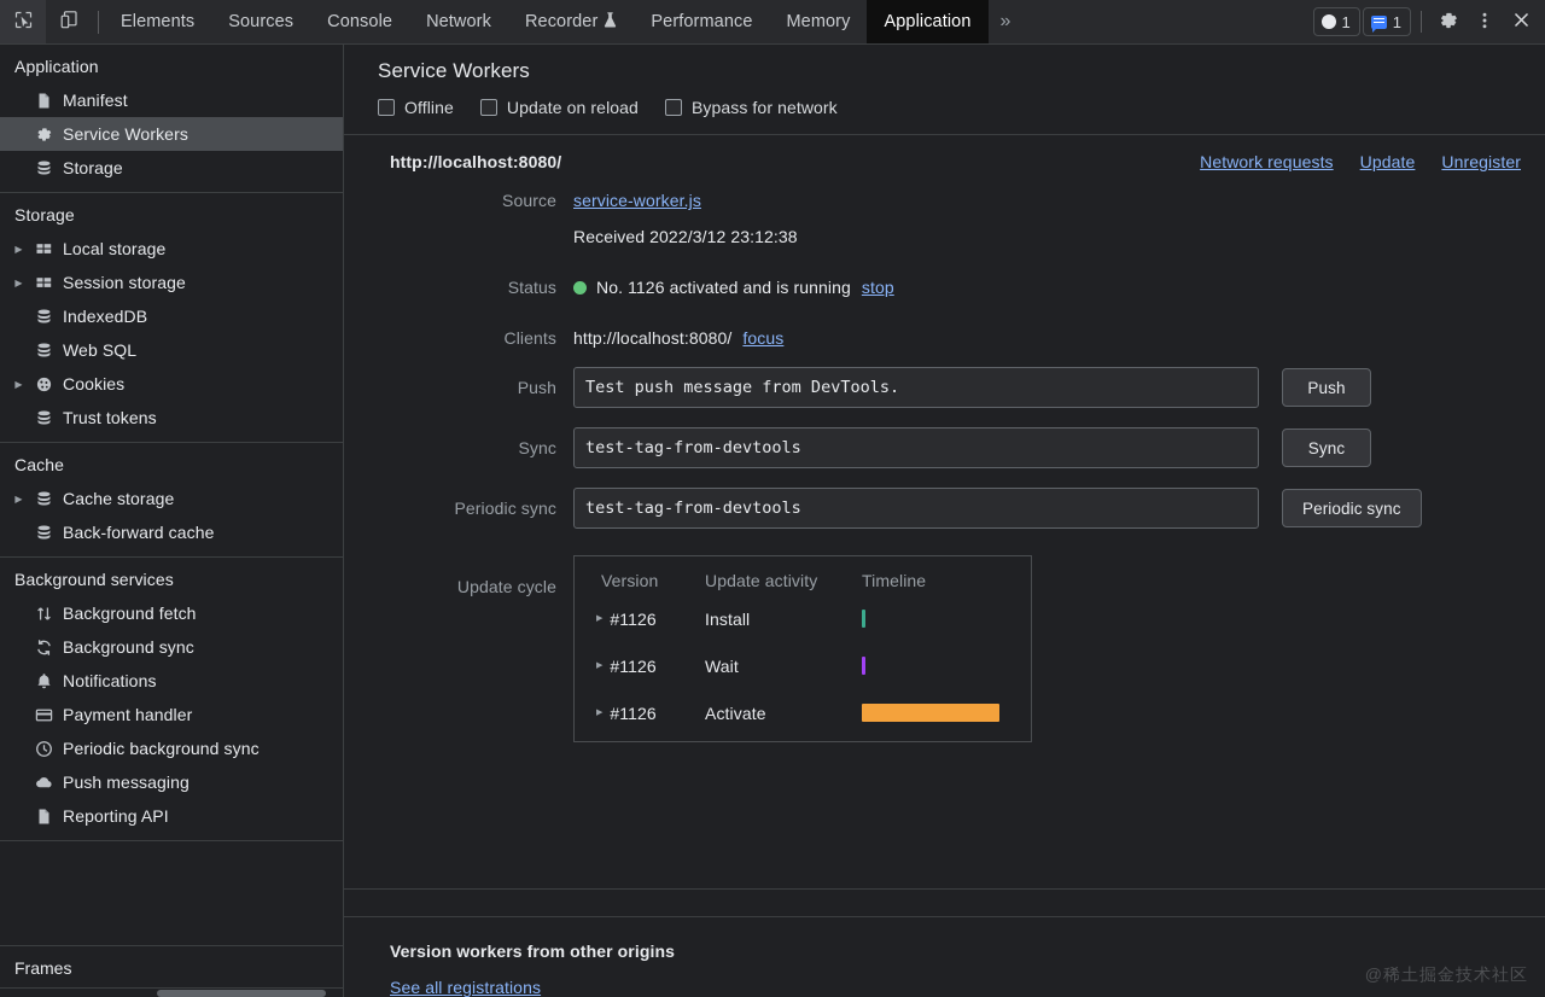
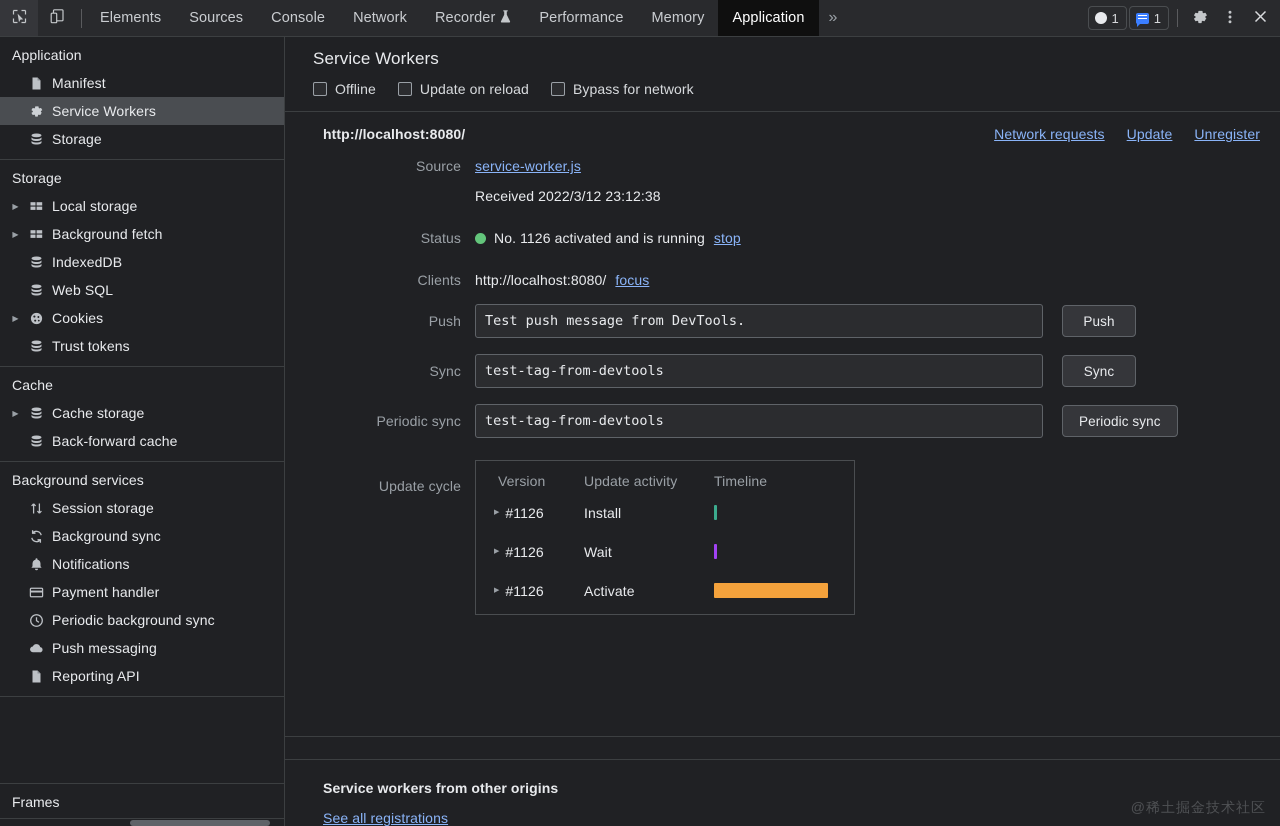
  Elements
  Sources
  Console
  Network
  Recorder
  Performance
  Memory
  Application
  »
  1
  1
  Application
  Manifest
  Service Workers
  Storage
  Storage
  ▶
  Local storage
  ▶
- Session storage
+ Background fetch
  IndexedDB
  Web SQL
  ▶
  Cookies
  Trust tokens
  Cache
  ▶
  Cache storage
  Back-forward cache
  Background services
- Background fetch
+ Session storage
  Background sync
  Notifications
  Payment handler
  Periodic background sync
  Push messaging
  Reporting API
  Frames
  Service Workers
  Offline
  Update on reload
  Bypass for network
  http://localhost:8080/
  Network requests
  Update
  Unregister
  Source
  service-worker.js
  Received 2022/3/12 23:12:38
  Status
  No. 1126 activated and is running
  stop
  Clients
  http://localhost:8080/
  focus
  Push
  Test push message from DevTools.
  Push
  Sync
  test-tag-from-devtools
  Sync
  Periodic sync
  test-tag-from-devtools
  Periodic sync
  Update cycle
  Version
  Update activity
  Timeline
  #1126
  Install
  #1126
  Wait
  #1126
  Activate
- Version workers from other origins
+ Service workers from other origins
  See all registrations
  @稀土掘金技术社区
